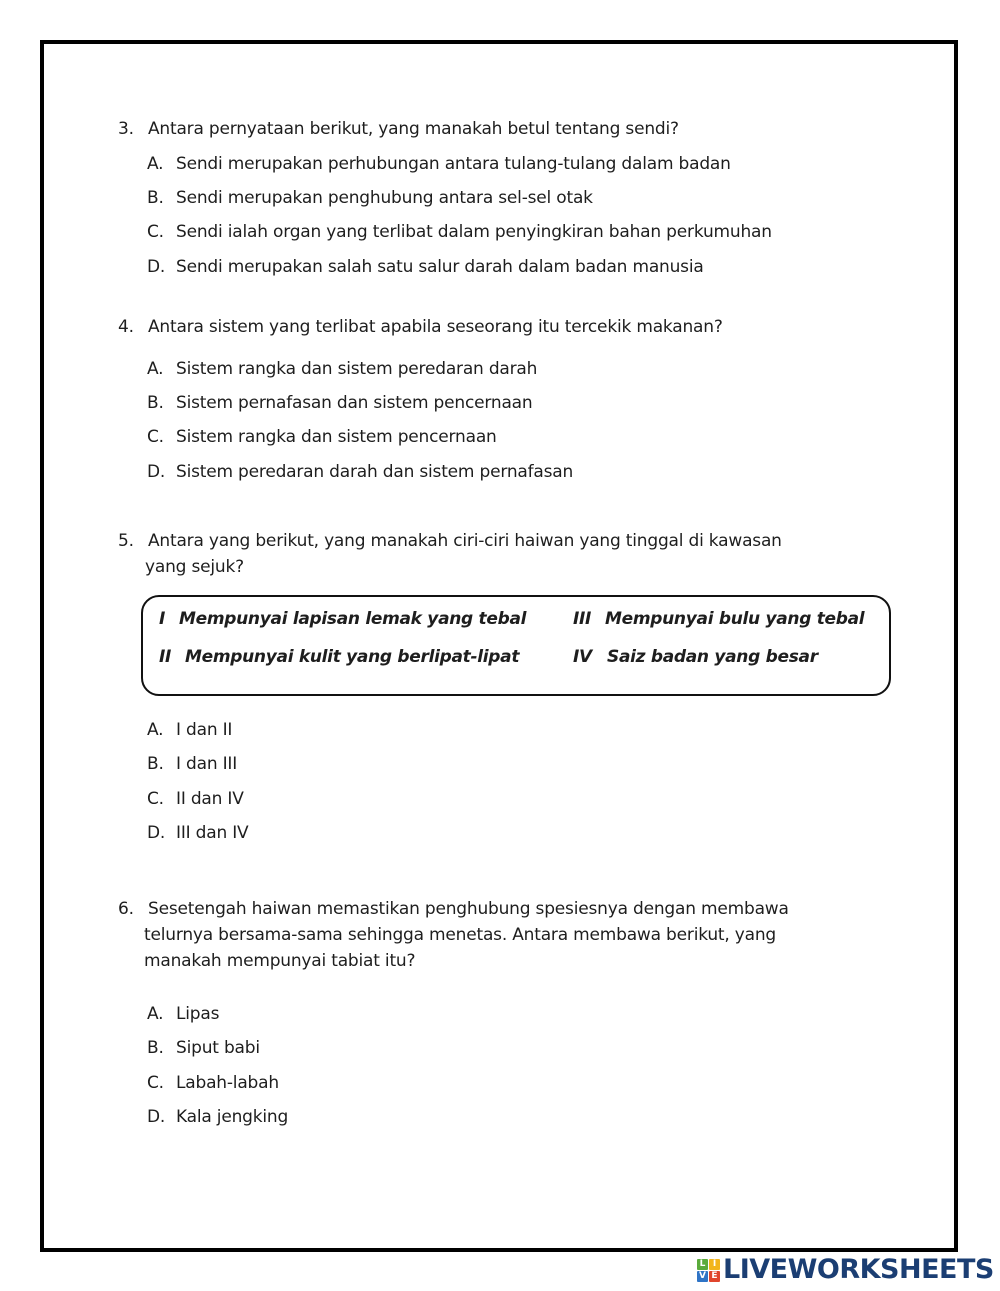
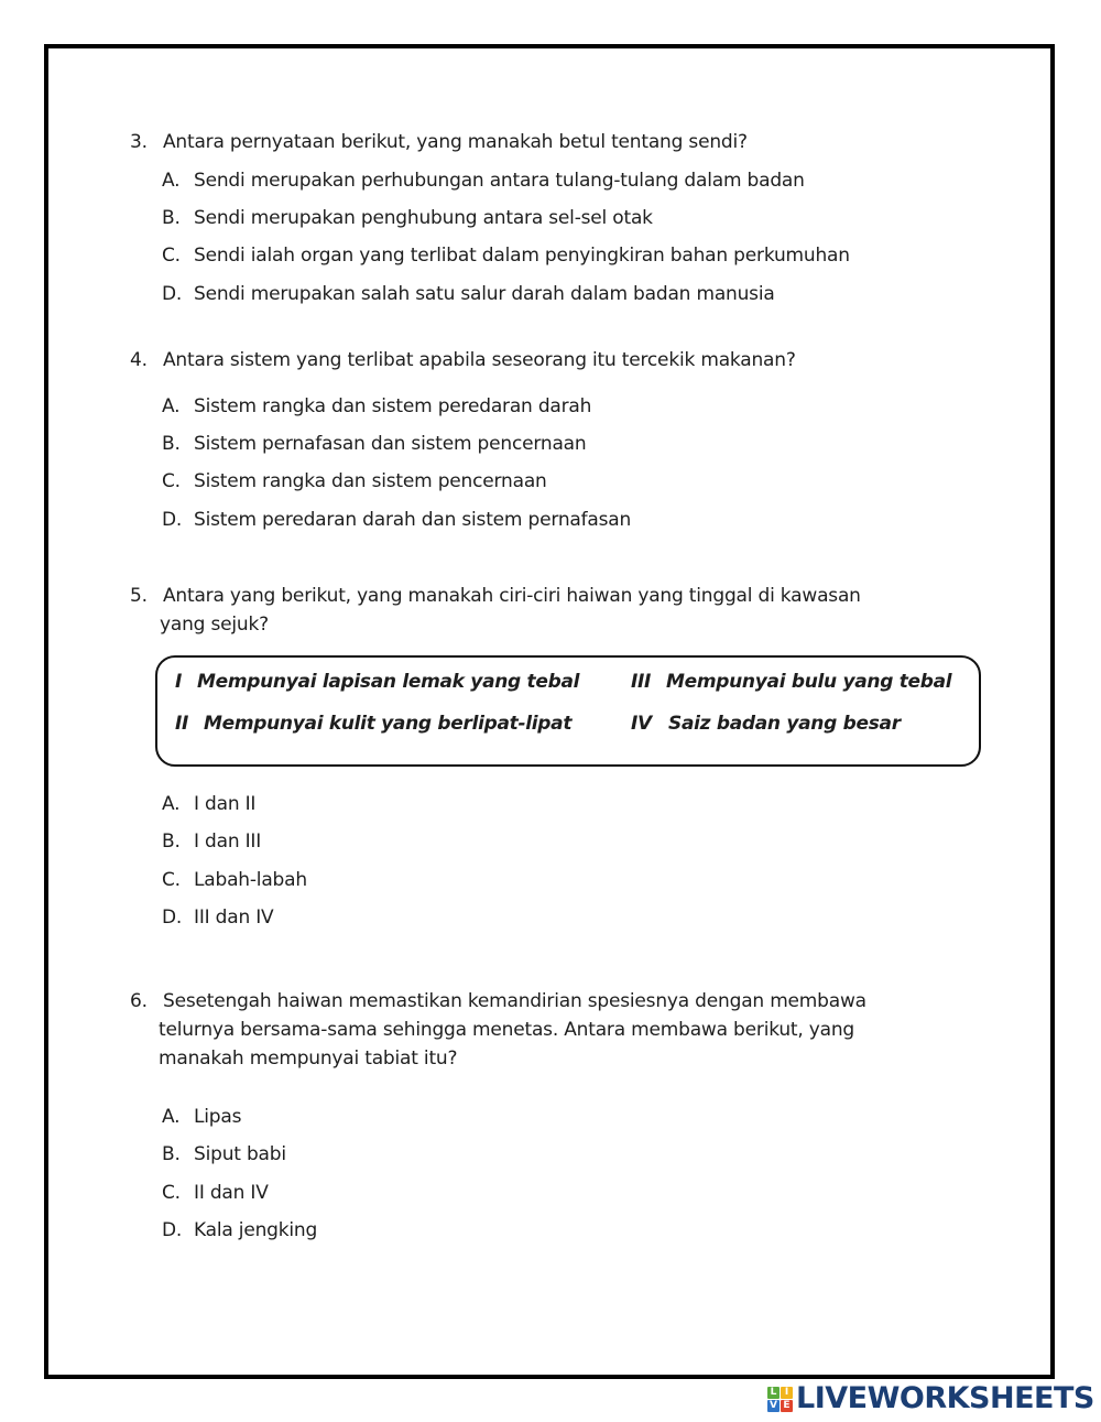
  3.
  Antara pernyataan berikut, yang manakah betul tentang sendi?
  A.
  Sendi merupakan perhubungan antara tulang-tulang dalam badan
  B.
  Sendi merupakan penghubung antara sel-sel otak
  C.
  Sendi ialah organ yang terlibat dalam penyingkiran bahan perkumuhan
  D.
  Sendi merupakan salah satu salur darah dalam badan manusia
  4.
  Antara sistem yang terlibat apabila seseorang itu tercekik makanan?
  A.
  Sistem rangka dan sistem peredaran darah
  B.
  Sistem pernafasan dan sistem pencernaan
  C.
  Sistem rangka dan sistem pencernaan
  D.
  Sistem peredaran darah dan sistem pernafasan
  5.
  Antara yang berikut, yang manakah ciri-ciri haiwan yang tinggal di kawasan
  yang sejuk?
  I Mempunyai lapisan lemak yang tebal
  II Mempunyai kulit yang berlipat-lipat
  III Mempunyai bulu yang tebal
  IV Saiz badan yang besar
  A.
  I dan II
  B.
  I dan III
  C.
- II dan IV
+ Labah-labah
  D.
  III dan IV
  6.
- Sesetengah haiwan memastikan penghubung spesiesnya dengan membawa
+ Sesetengah haiwan memastikan kemandirian spesiesnya dengan membawa
  telurnya bersama-sama sehingga menetas. Antara membawa berikut, yang
  manakah mempunyai tabiat itu?
  A.
  Lipas
  B.
  Siput babi
  C.
- Labah-labah
+ II dan IV
  D.
  Kala jengking
  L
  I
  V
  E
  LIVEWORKSHEETS
